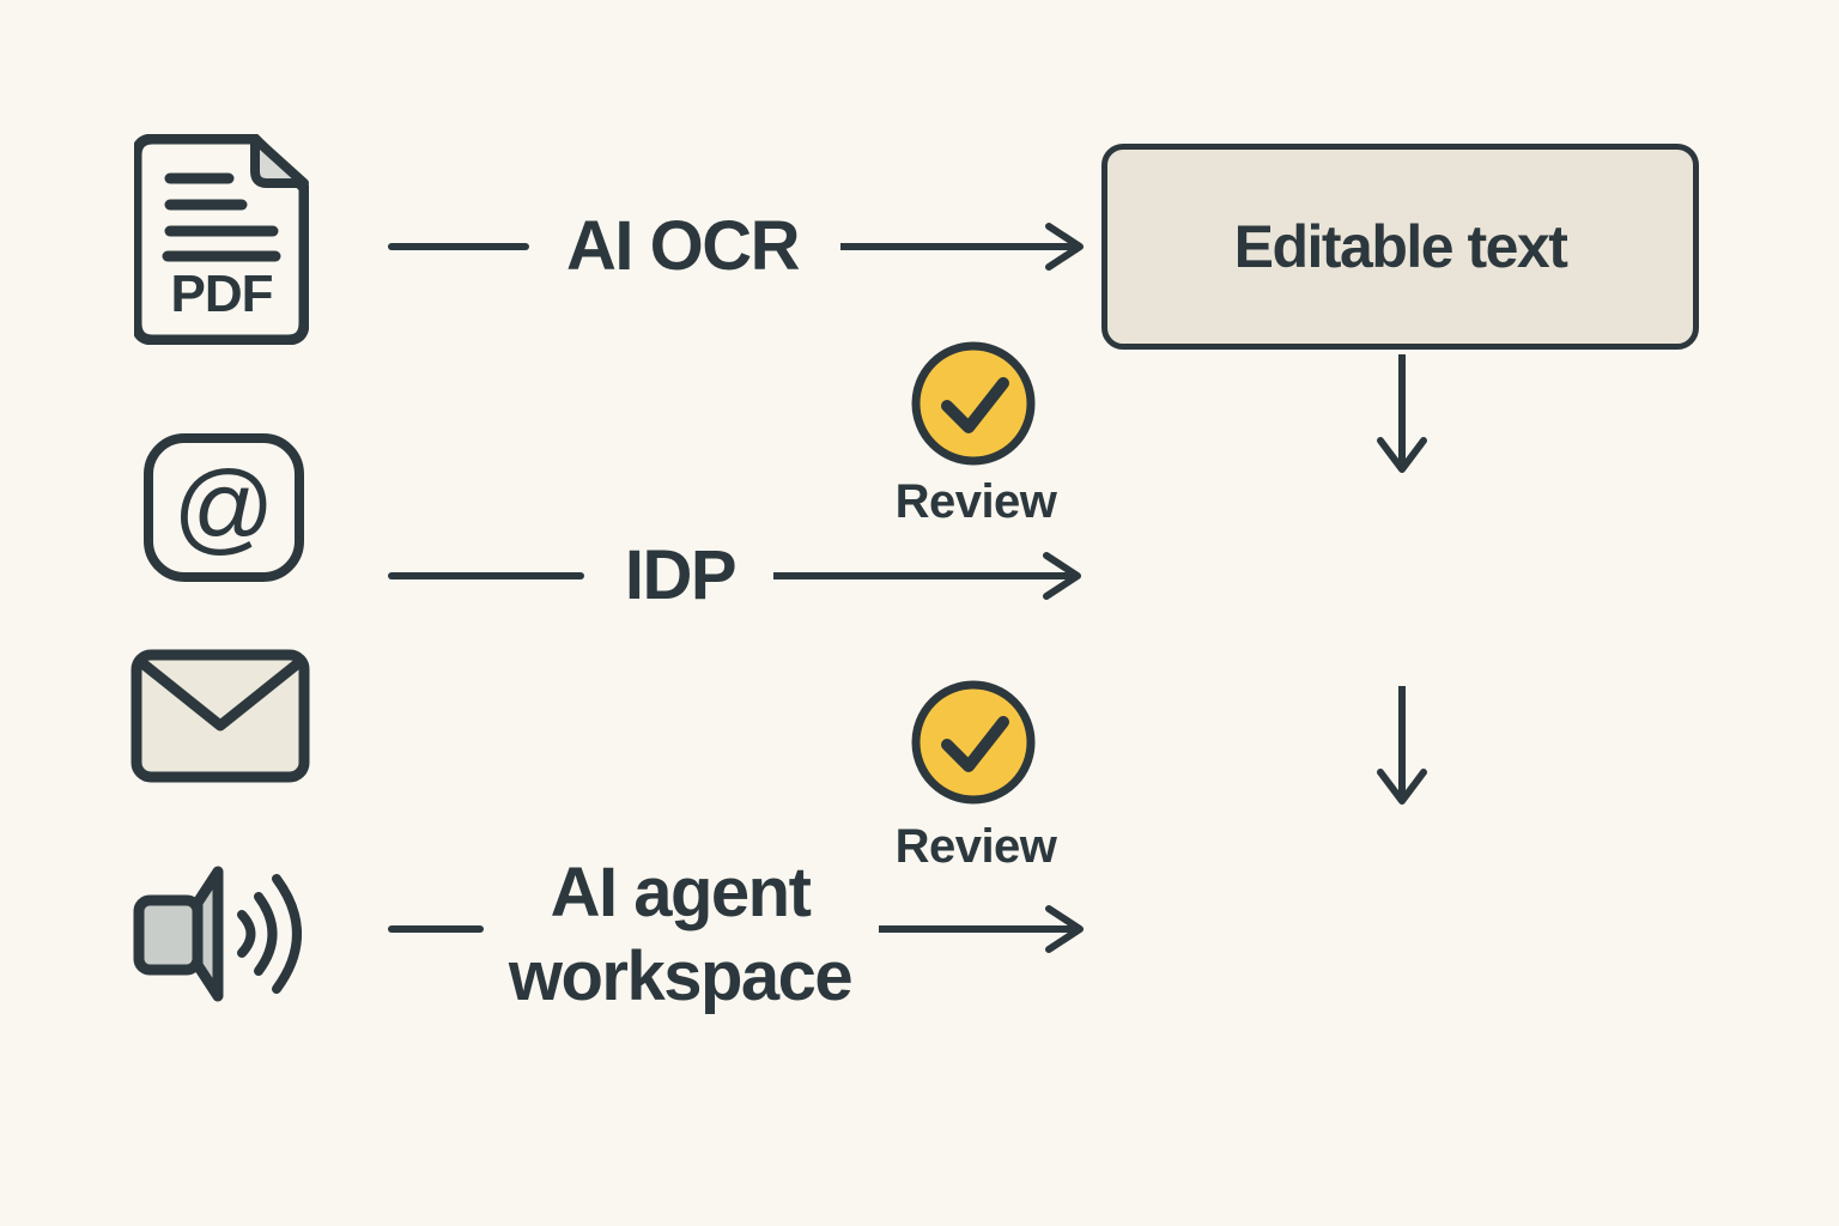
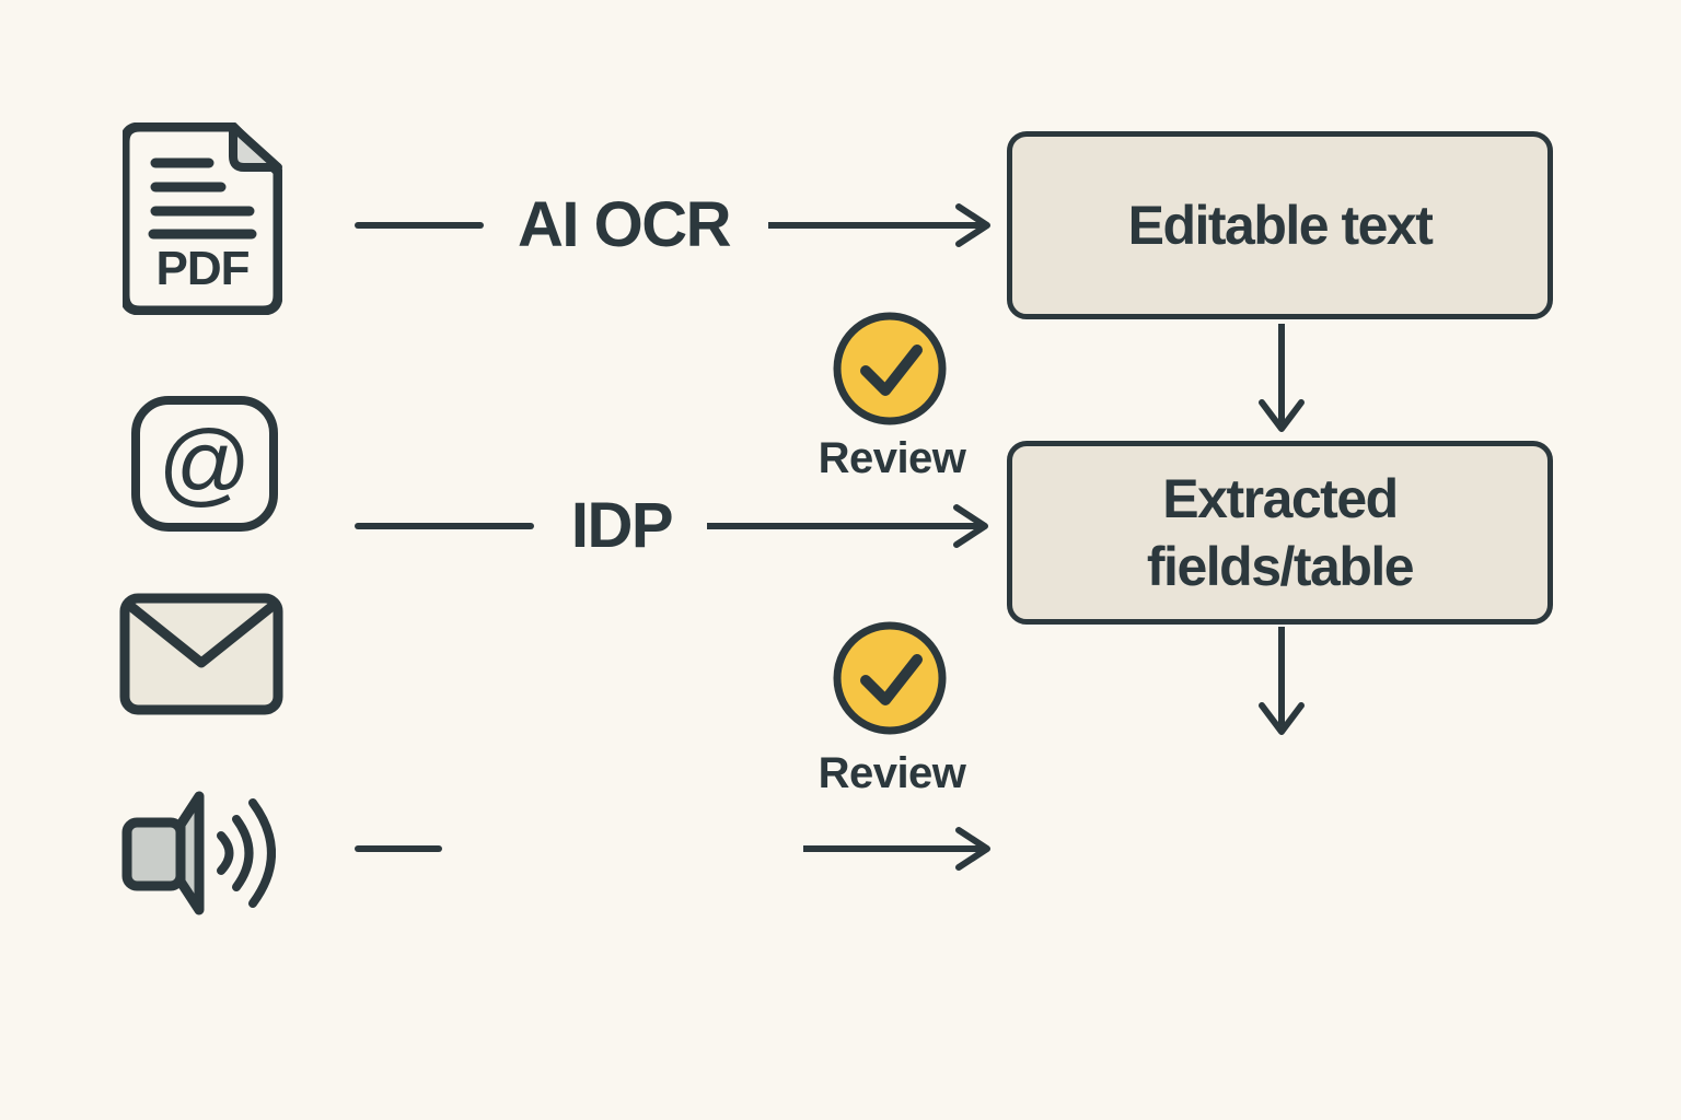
  PDF
  @
  AI OCR
  IDP
- AI agent
- workspace
  Review
  Review
  Editable text
+ Extracted
+ fields/table
